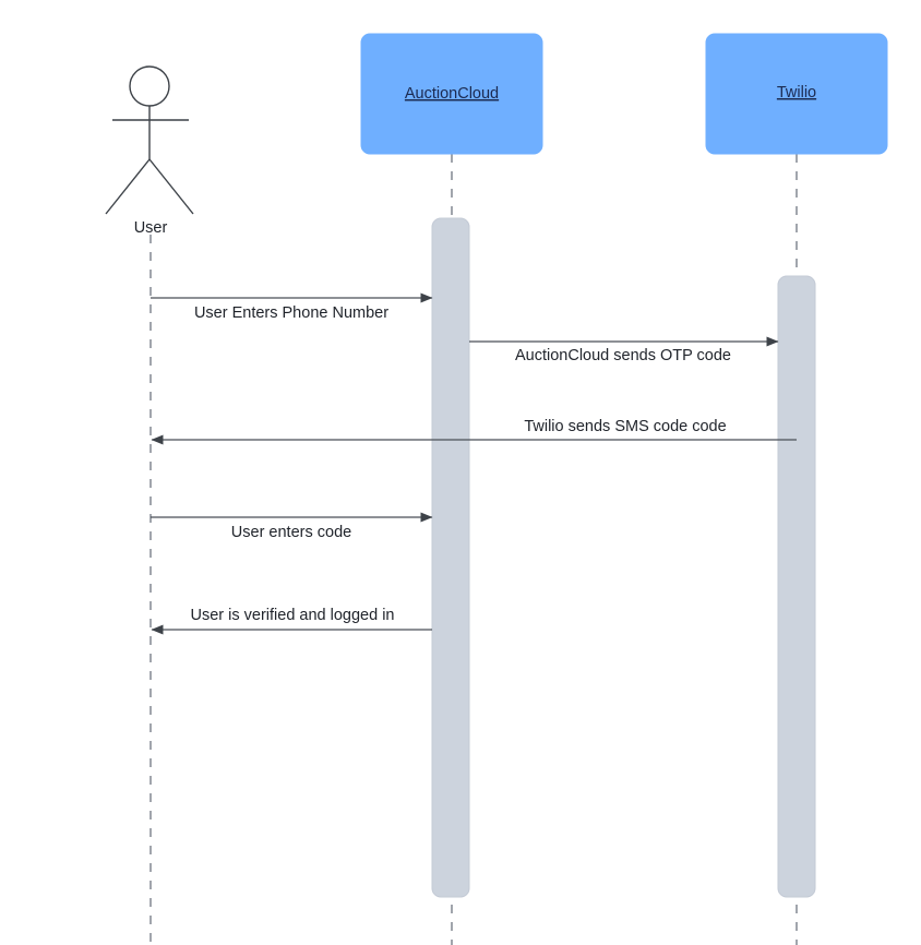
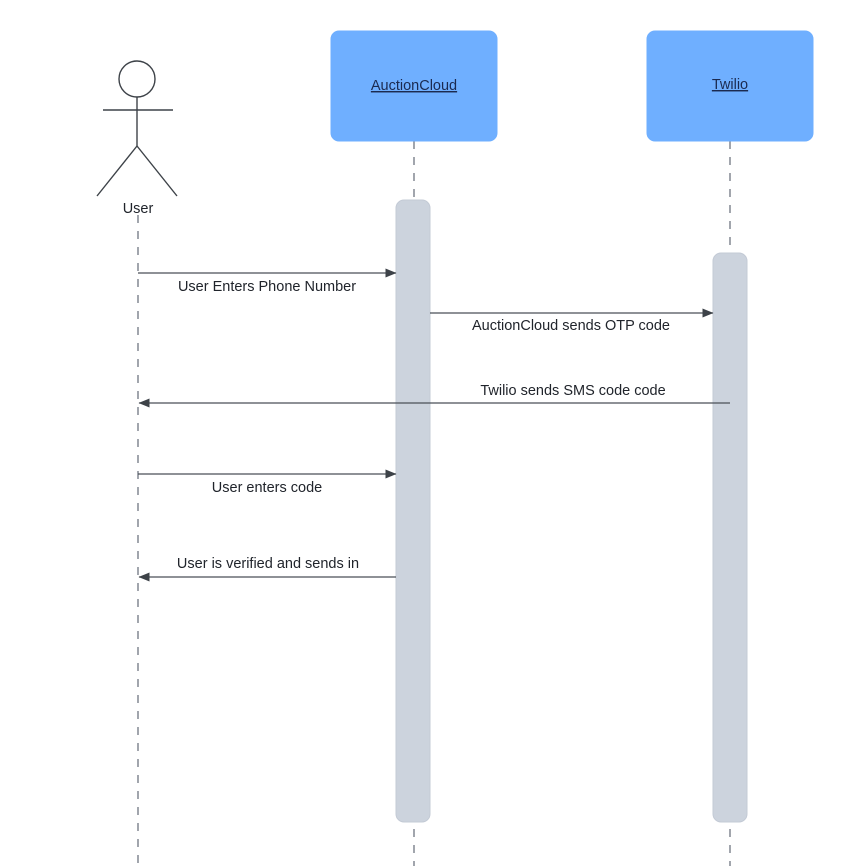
  User
  AuctionCloud
  Twilio
  User Enters Phone Number
  AuctionCloud sends OTP code
  Twilio sends SMS code code
  User enters code
- User is verified and logged in
+ User is verified and sends in
